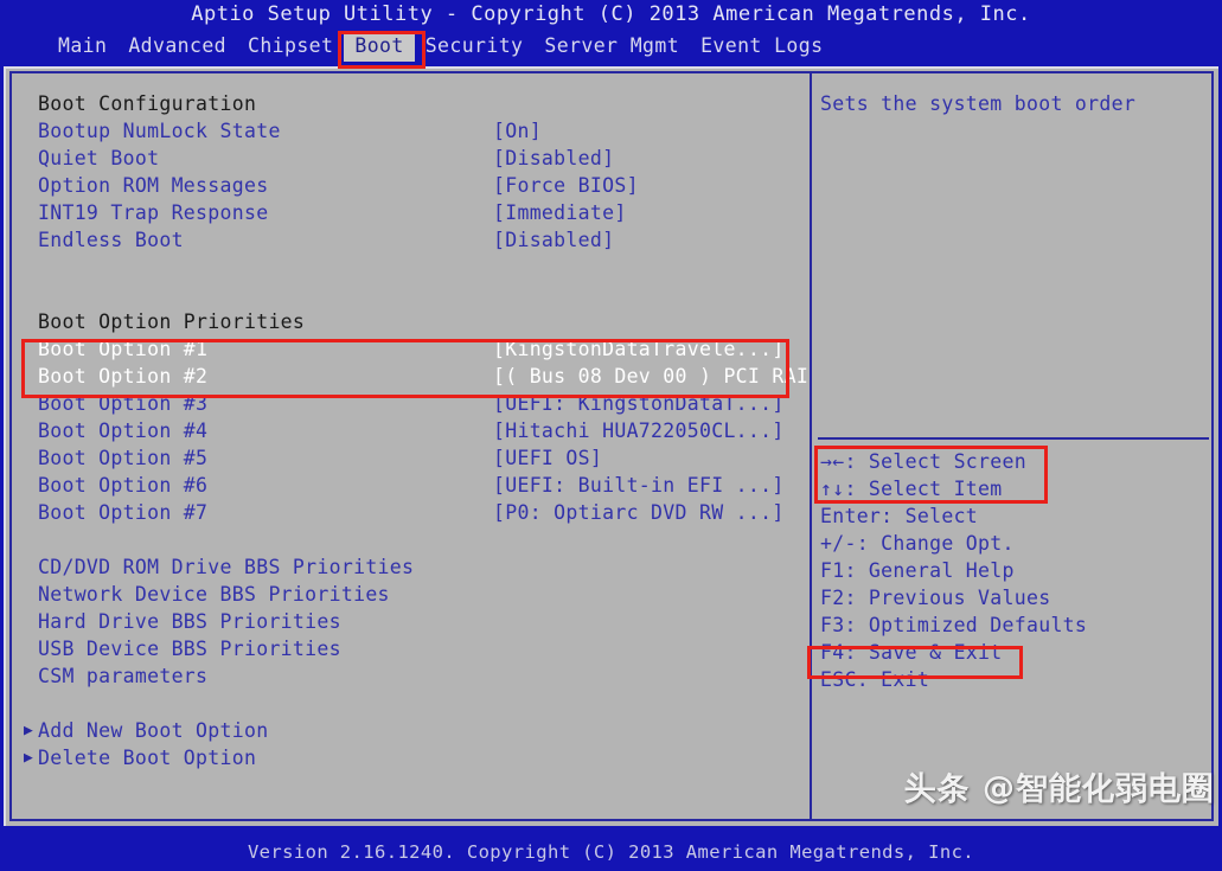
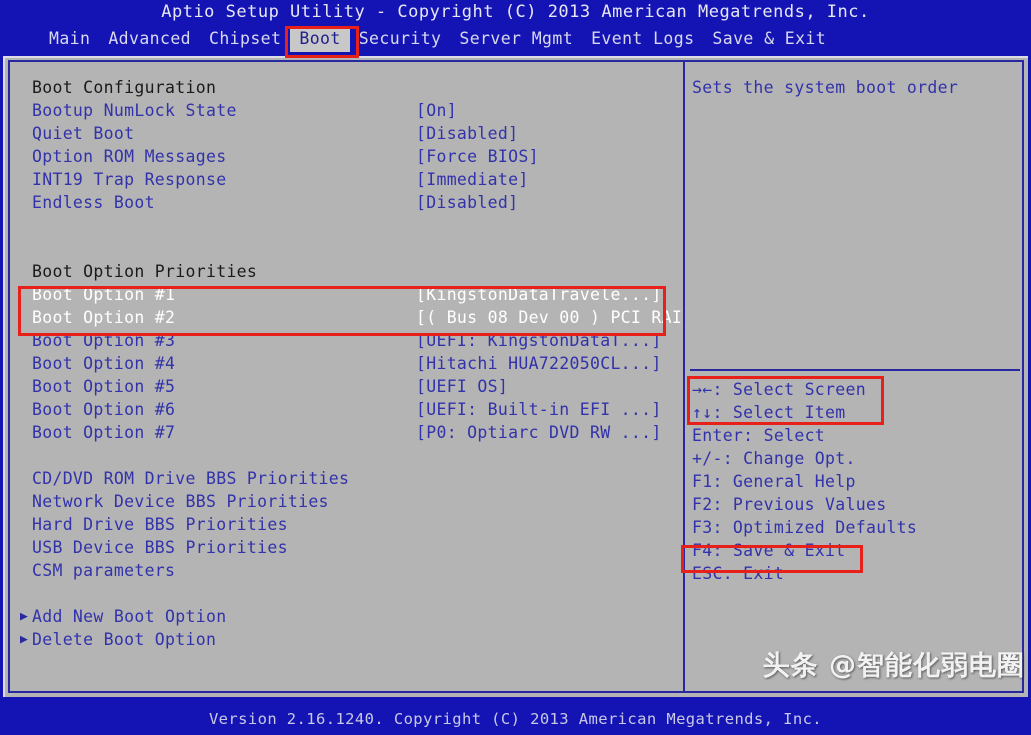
  Aptio Setup Utility - Copyright (C) 2013 American Megatrends, Inc.
  Main
  Advanced
  Chipset
  Boot
  Security
  Server Mgmt
  Event Logs
+ Save & Exit
  Boot Configuration
  Bootup NumLock State
  [On]
  Quiet Boot
  [Disabled]
  Option ROM Messages
  [Force BIOS]
  INT19 Trap Response
  [Immediate]
  Endless Boot
  [Disabled]
  Boot Option Priorities
  Boot Option #1
  [KingstonDataTravele...]
  Boot Option #2
  [( Bus 08 Dev 00 ) PCI RAI
  Boot Option #3
  [UEFI: KingstonDataT...]
  Boot Option #4
  [Hitachi HUA722050CL...]
  Boot Option #5
  [UEFI OS]
  Boot Option #6
  [UEFI: Built-in EFI ...]
  Boot Option #7
  [P0: Optiarc DVD RW ...]
  CD/DVD ROM Drive BBS Priorities
  Network Device BBS Priorities
  Hard Drive BBS Priorities
  USB Device BBS Priorities
  CSM parameters
  ▶
  Add New Boot Option
  ▶
  Delete Boot Option
  Sets the system boot order
  →←: Select Screen
  ↑↓: Select Item
  Enter: Select
  +/-: Change Opt.
  F1: General Help
  F2: Previous Values
  F3: Optimized Defaults
  F4: Save & Exit
  ESC: Exit
  头条 @智能化弱电圈
  Version 2.16.1240. Copyright (C) 2013 American Megatrends, Inc.
